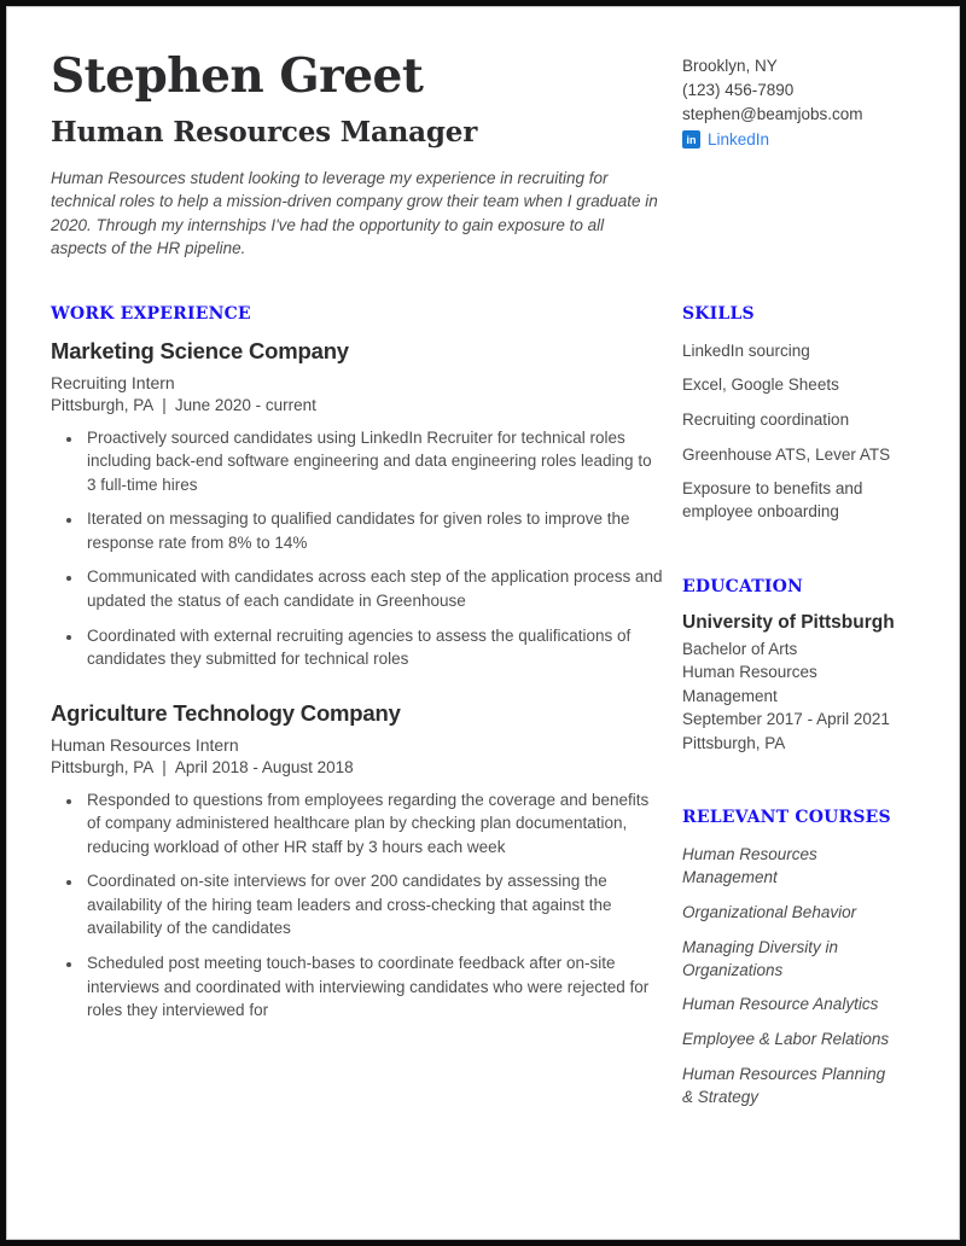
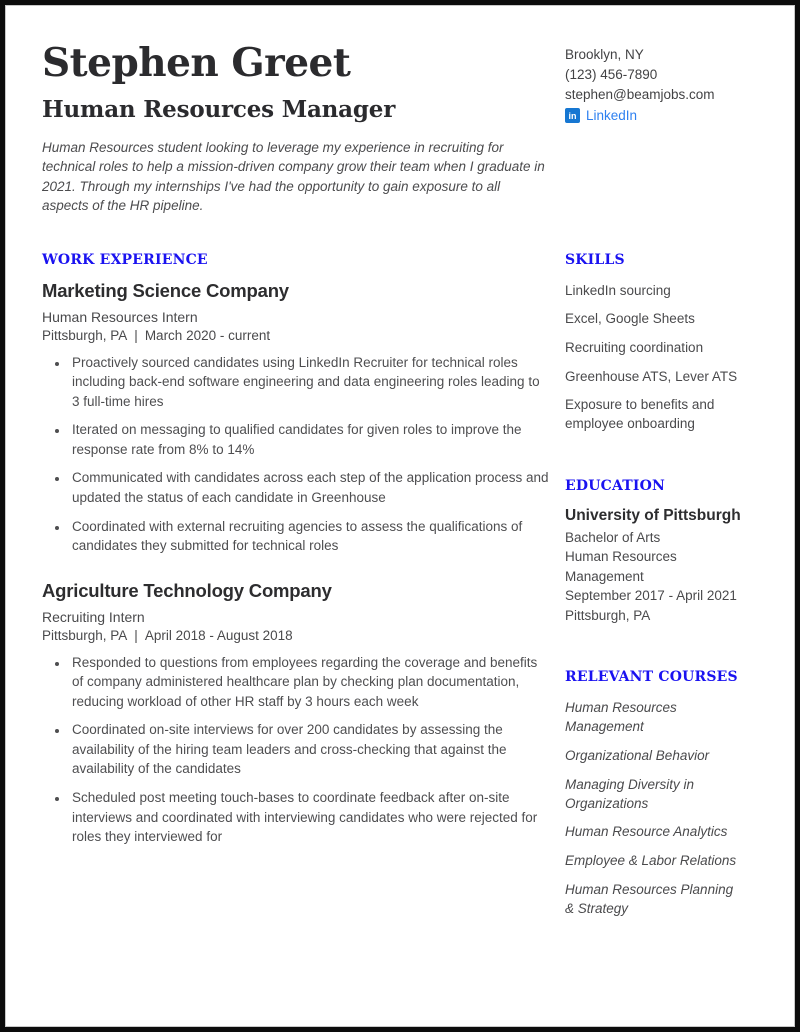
  Stephen Greet
  Human Resources Manager
- Human Resources student looking to leverage my experience in recruiting for technical roles to help a mission-driven company grow their team when I graduate in 2020. Through my internships I've had the opportunity to gain exposure to all aspects of the HR pipeline.
+ Human Resources student looking to leverage my experience in recruiting for technical roles to help a mission-driven company grow their team when I graduate in 2021. Through my internships I've had the opportunity to gain exposure to all aspects of the HR pipeline.
  Brooklyn, NY
  (123) 456-7890
  stephen@beamjobs.com
  in
  LinkedIn
  WORK EXPERIENCE
  Marketing Science Company
- Recruiting Intern
+ Human Resources Intern
- Pittsburgh, PA | June 2020 - current
+ Pittsburgh, PA | March 2020 - current
  Proactively sourced candidates using LinkedIn Recruiter for technical roles including back-end software engineering and data engineering roles leading to 3 full-time hires
  Iterated on messaging to qualified candidates for given roles to improve the response rate from 8% to 14%
  Communicated with candidates across each step of the application process and updated the status of each candidate in Greenhouse
  Coordinated with external recruiting agencies to assess the qualifications of candidates they submitted for technical roles
  Agriculture Technology Company
- Human Resources Intern
+ Recruiting Intern
  Pittsburgh, PA | April 2018 - August 2018
  Responded to questions from employees regarding the coverage and benefits of company administered healthcare plan by checking plan documentation, reducing workload of other HR staff by 3 hours each week
  Coordinated on-site interviews for over 200 candidates by assessing the availability of the hiring team leaders and cross-checking that against the availability of the candidates
  Scheduled post meeting touch-bases to coordinate feedback after on-site interviews and coordinated with interviewing candidates who were rejected for roles they interviewed for
  SKILLS
  LinkedIn sourcing
  Excel, Google Sheets
  Recruiting coordination
  Greenhouse ATS, Lever ATS
  Exposure to benefits and employee onboarding
  EDUCATION
  University of Pittsburgh
  Bachelor of Arts
  Human Resources Management
  September 2017 - April 2021
  Pittsburgh, PA
  RELEVANT COURSES
  Human Resources Management
  Organizational Behavior
  Managing Diversity in Organizations
  Human Resource Analytics
  Employee & Labor Relations
  Human Resources Planning & Strategy
